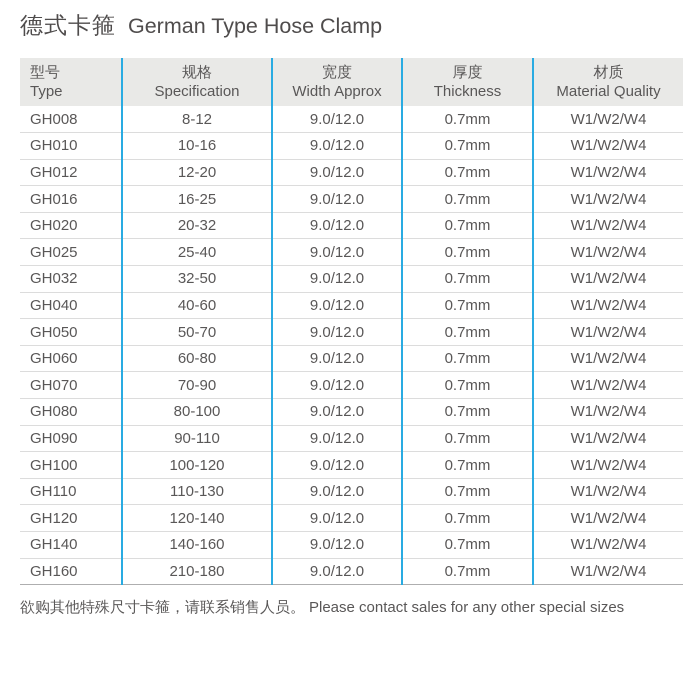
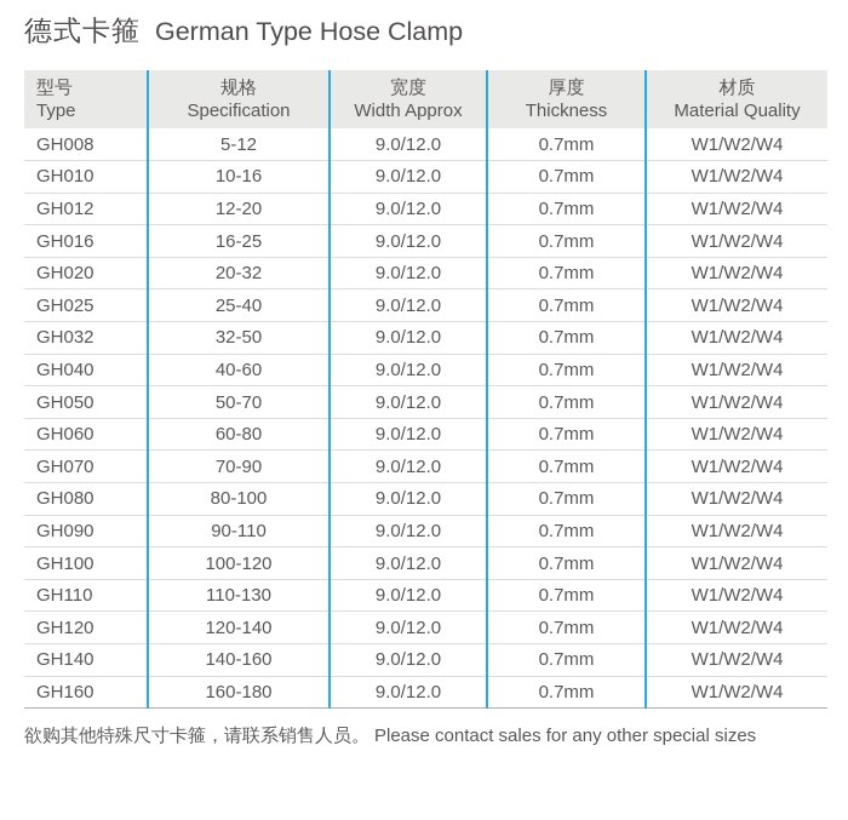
  德式卡箍
  German Type Hose Clamp
  型号 Type	规格 Specification	宽度 Width Approx	厚度 Thickness	材质 Material Quality
- GH008	8-12	9.0/12.0	0.7mm	W1/W2/W4
+ GH008	5-12	9.0/12.0	0.7mm	W1/W2/W4
  GH010	10-16	9.0/12.0	0.7mm	W1/W2/W4
  GH012	12-20	9.0/12.0	0.7mm	W1/W2/W4
  GH016	16-25	9.0/12.0	0.7mm	W1/W2/W4
  GH020	20-32	9.0/12.0	0.7mm	W1/W2/W4
  GH025	25-40	9.0/12.0	0.7mm	W1/W2/W4
  GH032	32-50	9.0/12.0	0.7mm	W1/W2/W4
  GH040	40-60	9.0/12.0	0.7mm	W1/W2/W4
  GH050	50-70	9.0/12.0	0.7mm	W1/W2/W4
  GH060	60-80	9.0/12.0	0.7mm	W1/W2/W4
  GH070	70-90	9.0/12.0	0.7mm	W1/W2/W4
  GH080	80-100	9.0/12.0	0.7mm	W1/W2/W4
  GH090	90-110	9.0/12.0	0.7mm	W1/W2/W4
  GH100	100-120	9.0/12.0	0.7mm	W1/W2/W4
  GH110	110-130	9.0/12.0	0.7mm	W1/W2/W4
  GH120	120-140	9.0/12.0	0.7mm	W1/W2/W4
  GH140	140-160	9.0/12.0	0.7mm	W1/W2/W4
- GH160	210-180	9.0/12.0	0.7mm	W1/W2/W4
+ GH160	160-180	9.0/12.0	0.7mm	W1/W2/W4
  欲购其他特殊尺寸卡箍，请联系销售人员。 Please contact sales for any other special sizes
